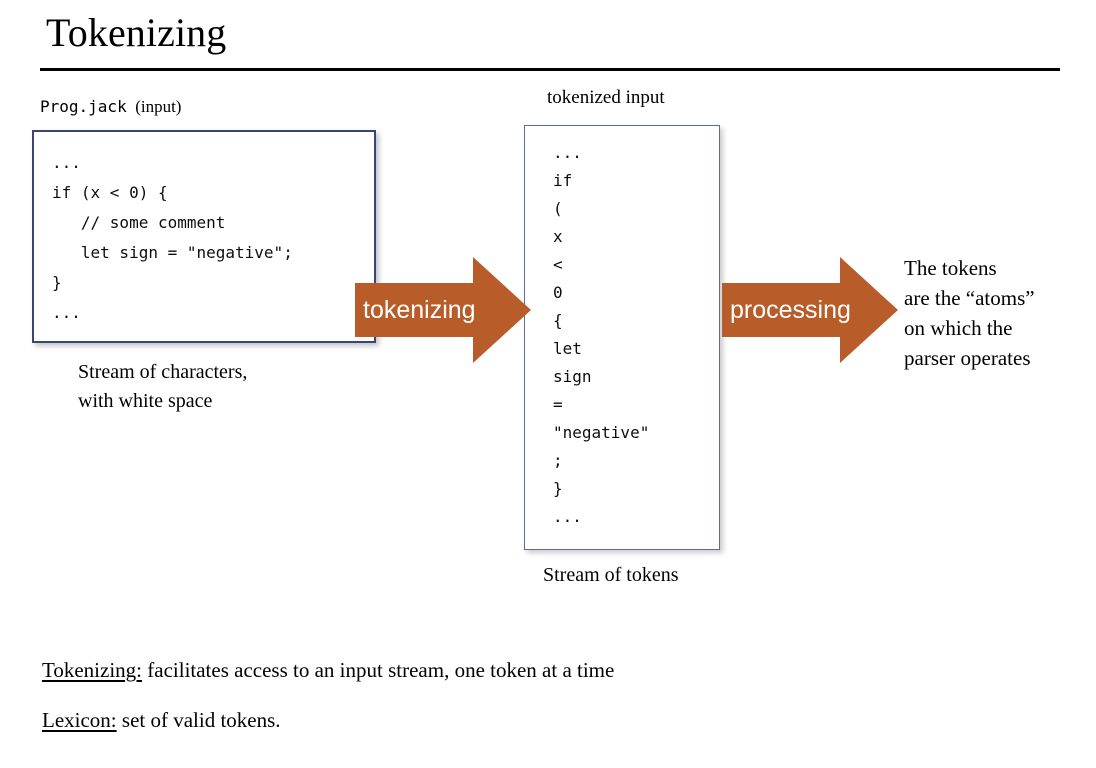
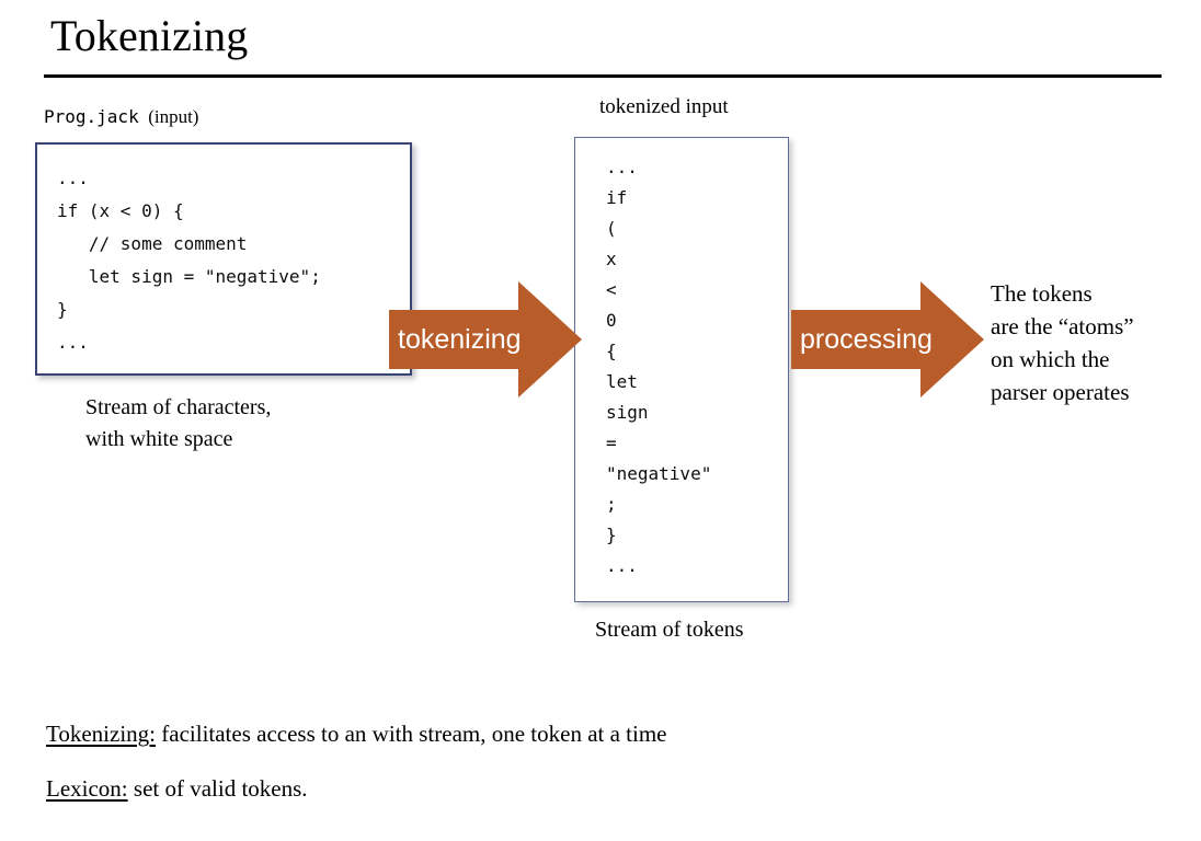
  Tokenizing
  Prog.jack (input)
  ...
  if (x < 0) {
  // some comment
  let sign = "negative";
  }
  ...
  Stream of characters,
  with white space
  tokenized input
  ...
  if
  (
  x
  <
  0
  {
  let
  sign
  =
  "negative"
  ;
  }
  ...
  Stream of tokens
  tokenizing
  processing
  The tokens
  are the “atoms”
  on which the
  parser operates
- Tokenizing: facilitates access to an input stream, one token at a time
+ Tokenizing: facilitates access to an with stream, one token at a time
  Lexicon: set of valid tokens.
